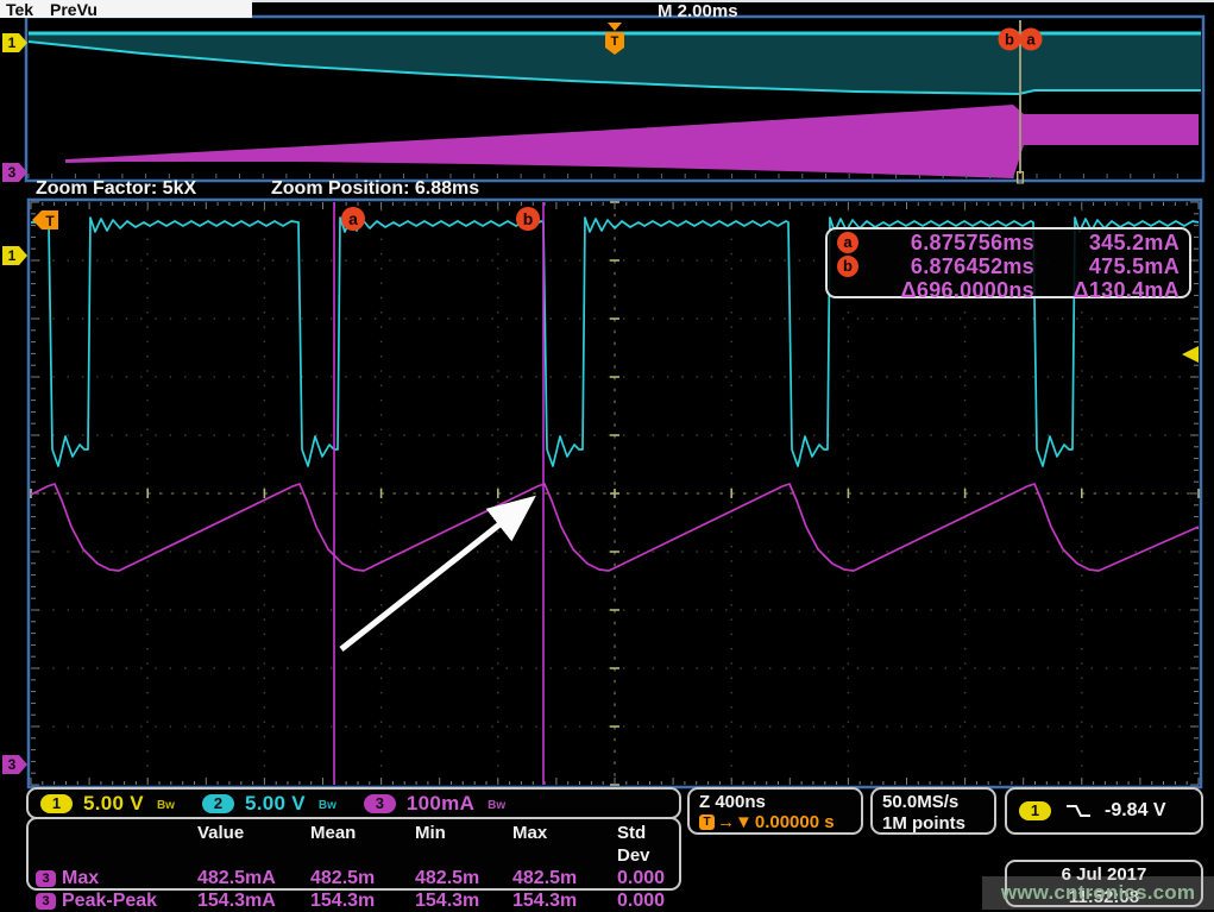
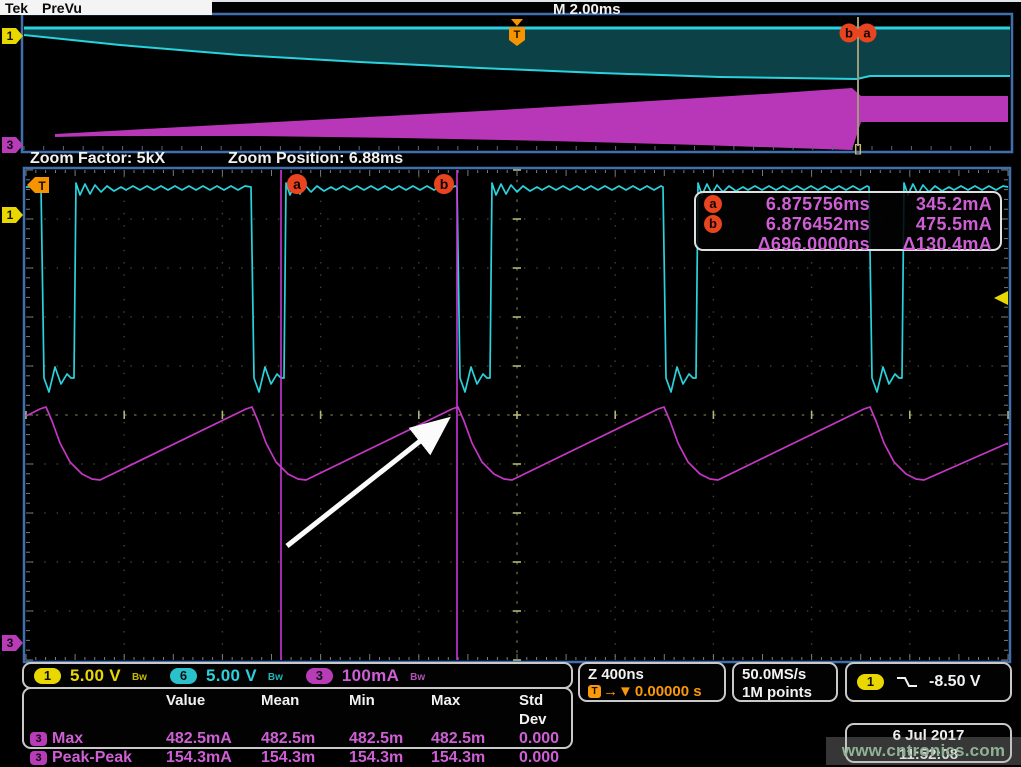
  T
  b
  a
  []
  1
  3
  a
  b
  T
  1
  3
  Tek
  PreVu
  M 2.00ms
  Zoom Factor: 5kX
  Zoom Position: 6.88ms
  a
  6.875756ms
  345.2mA
  b
  6.876452ms
  475.5mA
  Δ696.0000ns
  Δ130.4mA
  1
  5.00 V
  Bw
- 2
+ 6
  5.00 V
  Bw
  3
  100mA
  Bw
  Z 400ns
  T
  →▼
  0.00000 s
  50.0MS/s
  1M points
  1
- -9.84 V
+ -8.50 V
  Value
  Mean
  Min
  Max
  Std Dev
  3
  Max
  482.5mA
  482.5m
  482.5m
  482.5m
  0.000
  3
  Peak-Peak
  154.3mA
  154.3m
  154.3m
  154.3m
  0.000
  6 Jul 2017
  11:52:08
  www.cntronics.com
